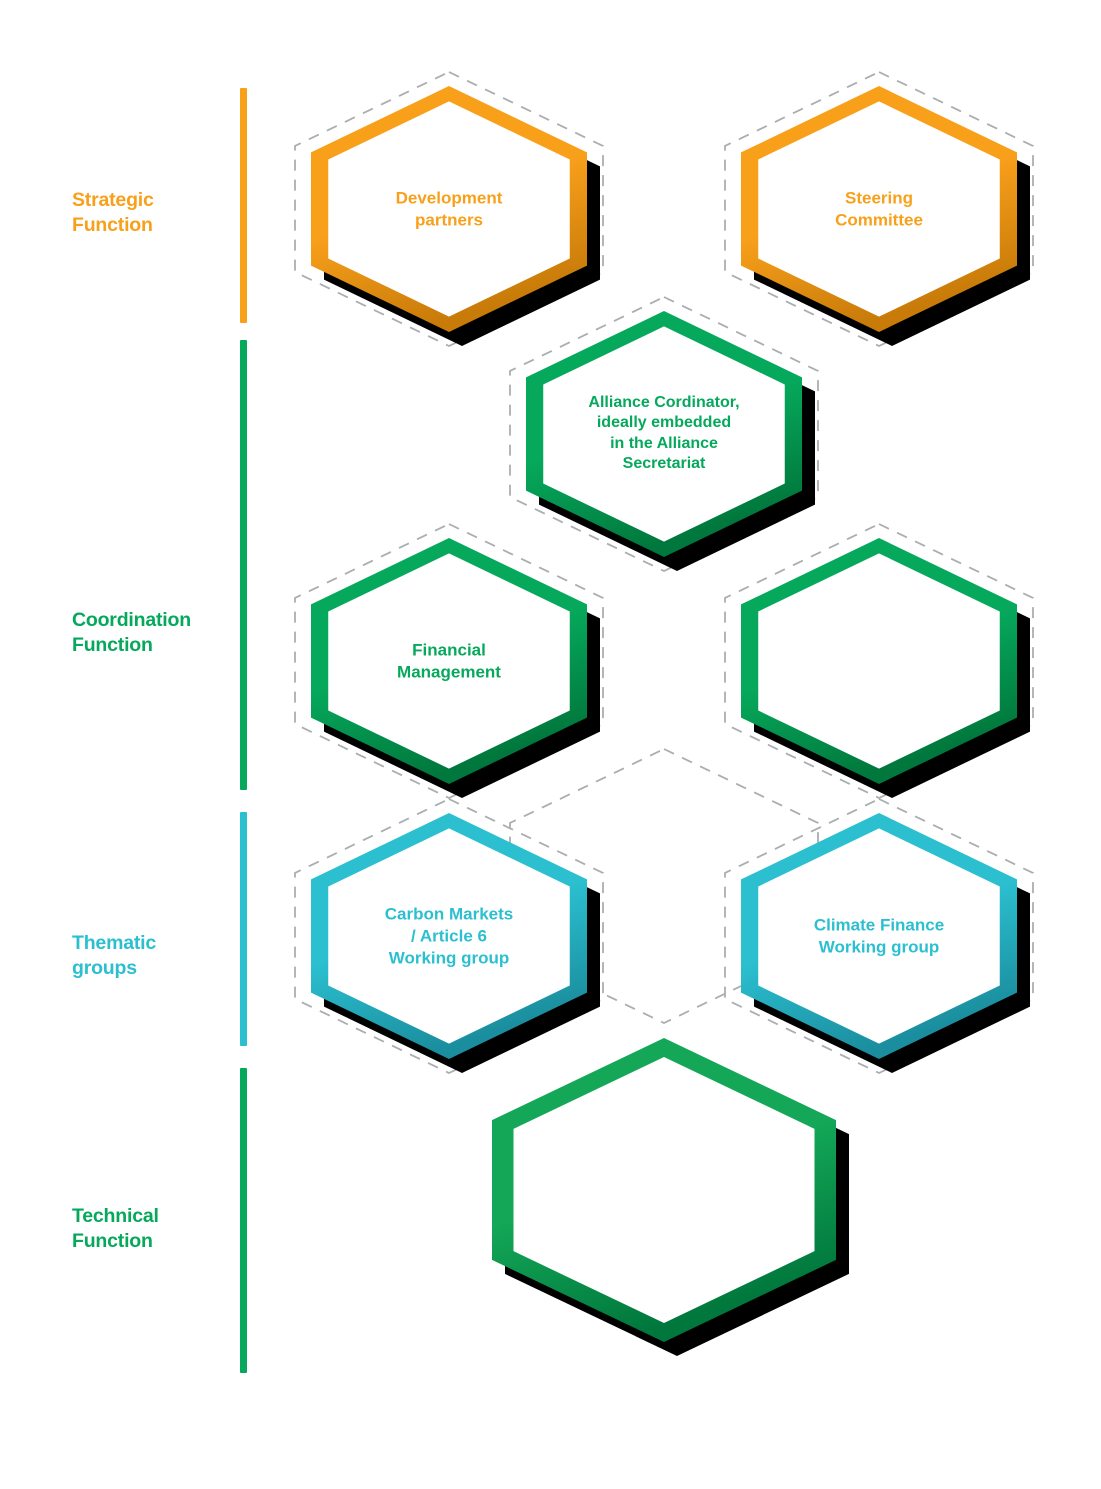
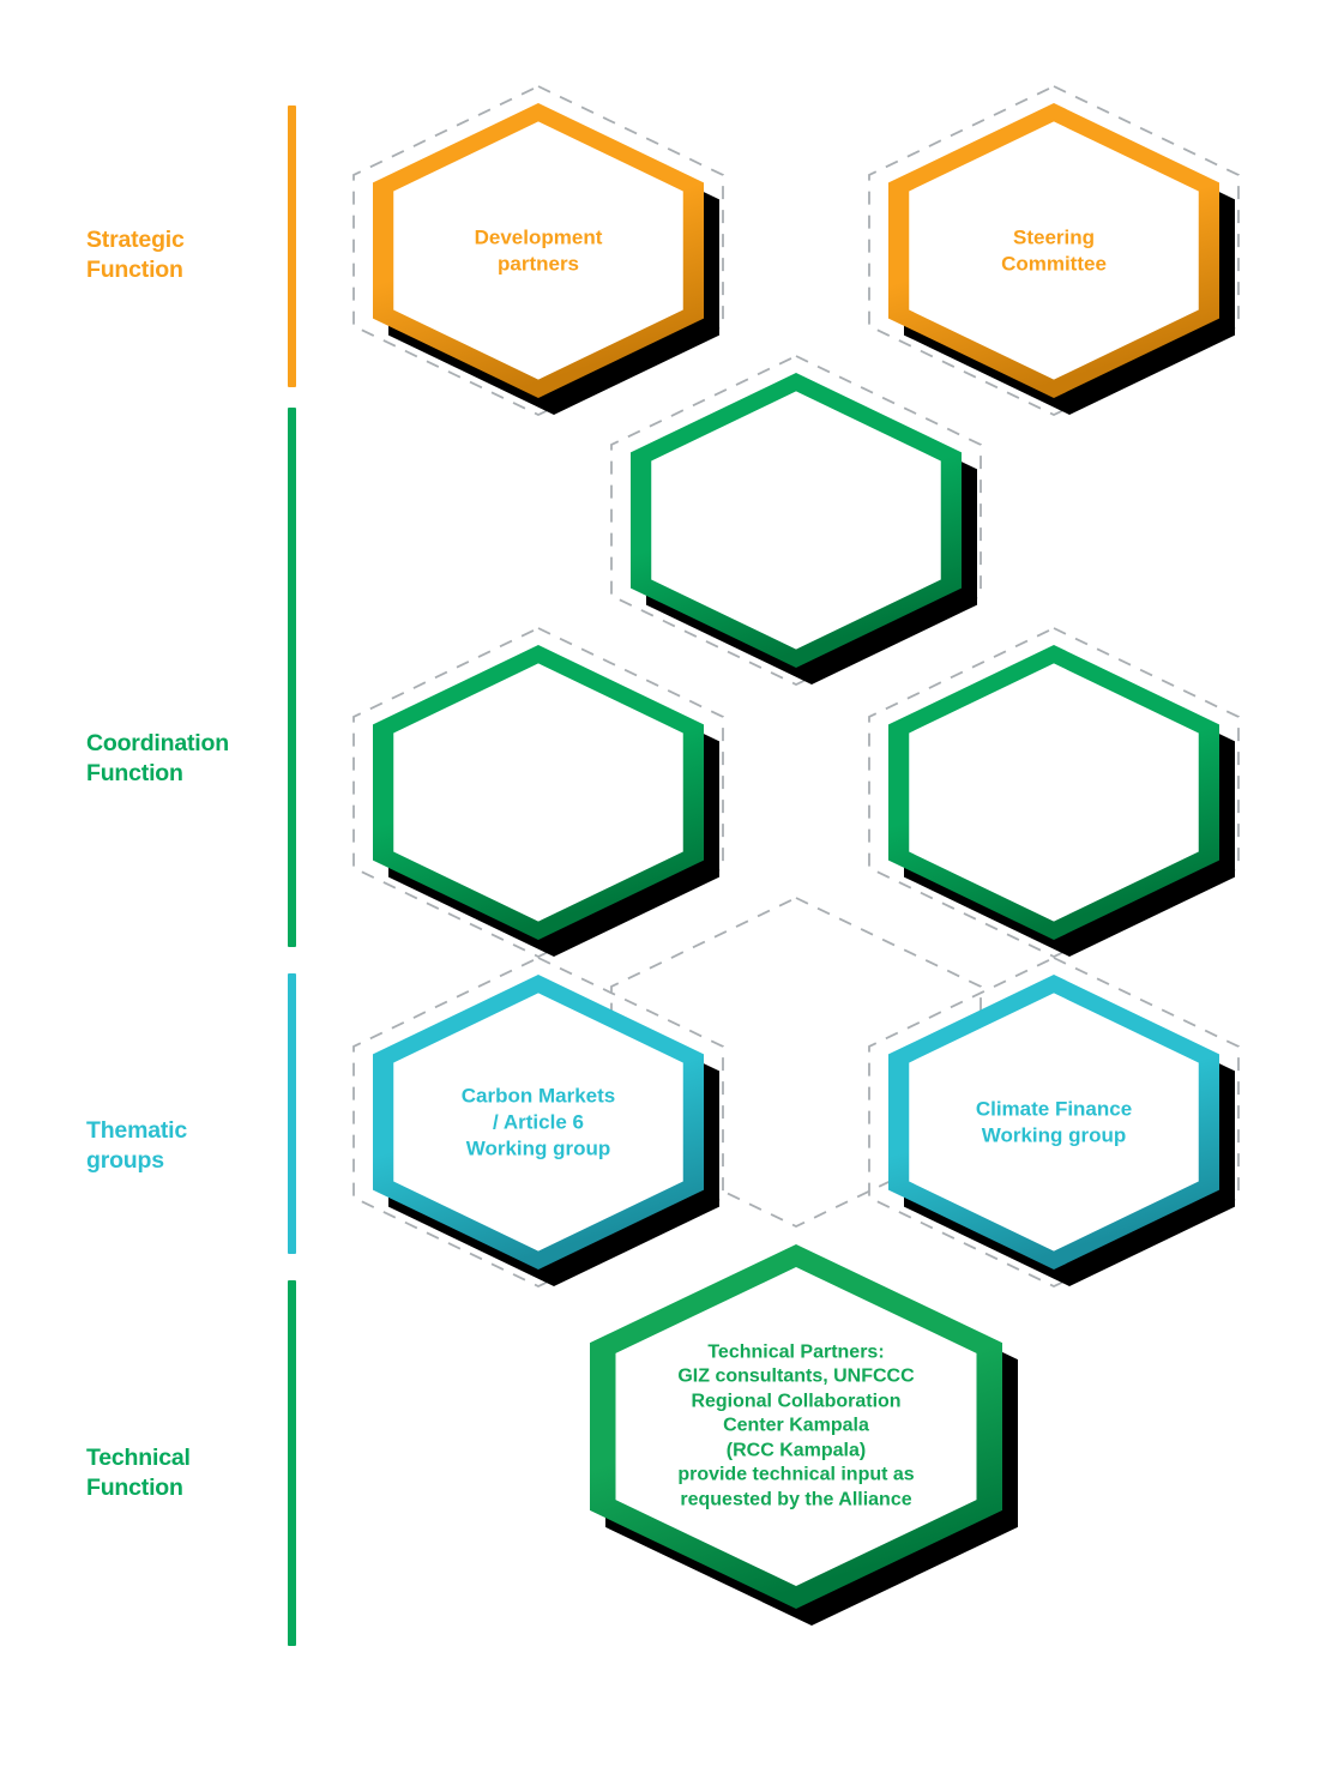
  Development
  partners
  Steering
  Committee
- Alliance Cordinator,
- ideally embedded
- in the Alliance
- Secretariat
- Financial
- Management
  Carbon Markets
  / Article 6
  Working group
  Climate Finance
  Working group
+ Technical Partners:
+ GIZ consultants, UNFCCC
+ Regional Collaboration
+ Center Kampala
+ (RCC Kampala)
+ provide technical input as
+ requested by the Alliance
  Strategic
  Function
  Coordination
  Function
  Thematic
  groups
  Technical
  Function
